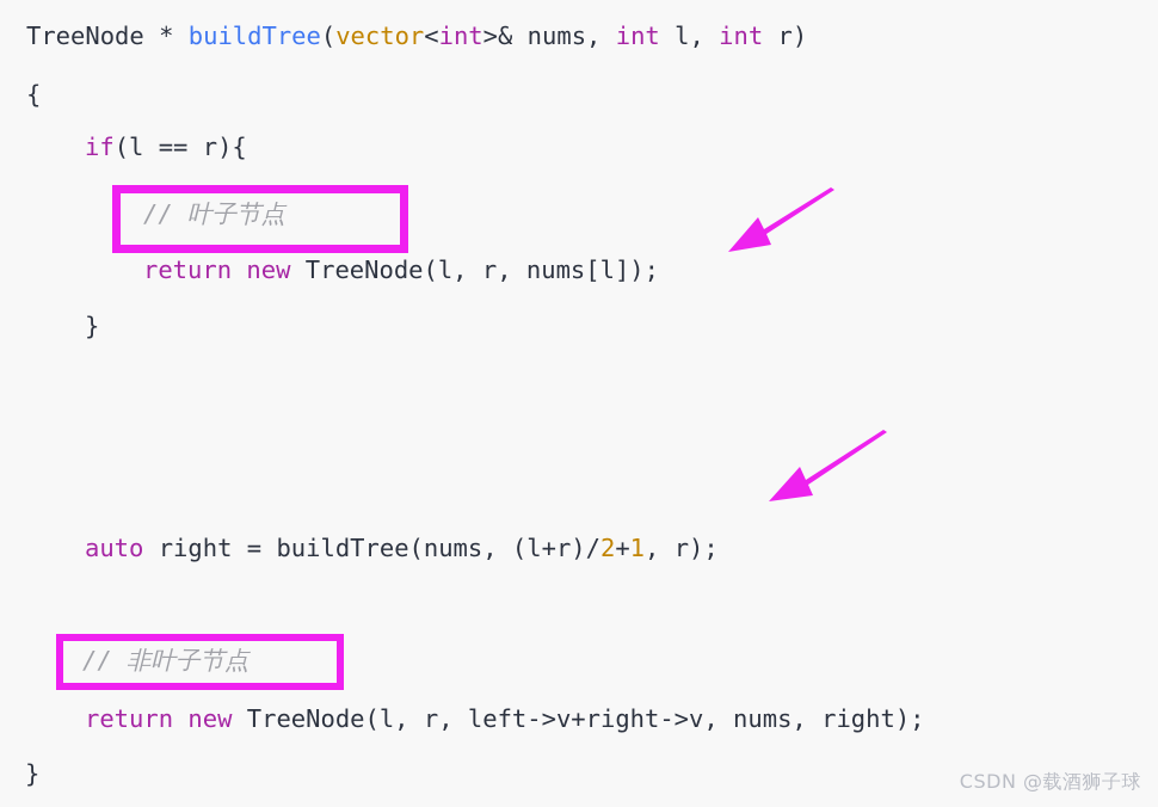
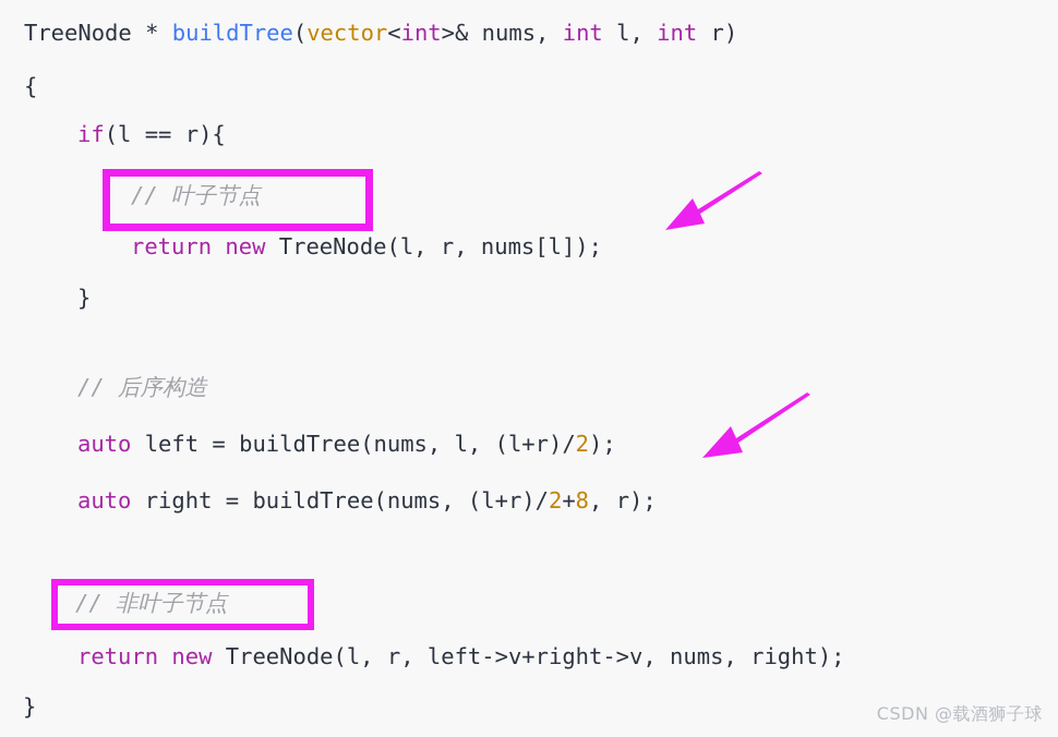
  TreeNode * buildTree(vector<int>& nums, int l, int r)
  {
  if(l == r){
  // 叶子节点
  return new TreeNode(l, r, nums[l]);
  }
+ // 后序构造
+ auto left = buildTree(nums, l, (l+r)/2);
- auto right = buildTree(nums, (l+r)/2+1, r);
+ auto right = buildTree(nums, (l+r)/2+8, r);
  // 非叶子节点
  return new TreeNode(l, r, left->v+right->v, nums, right);
  }
  CSDN @载酒狮子球
